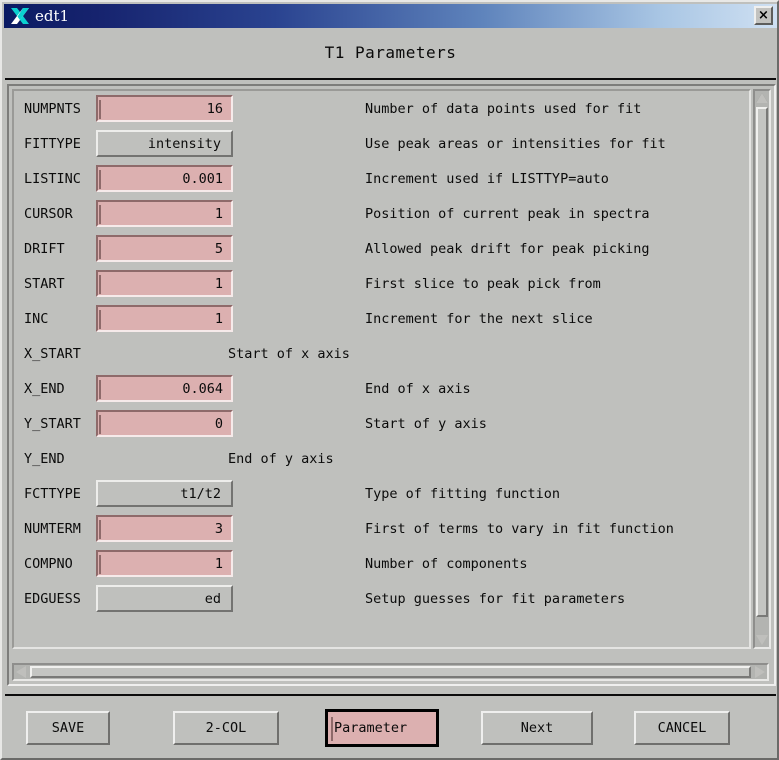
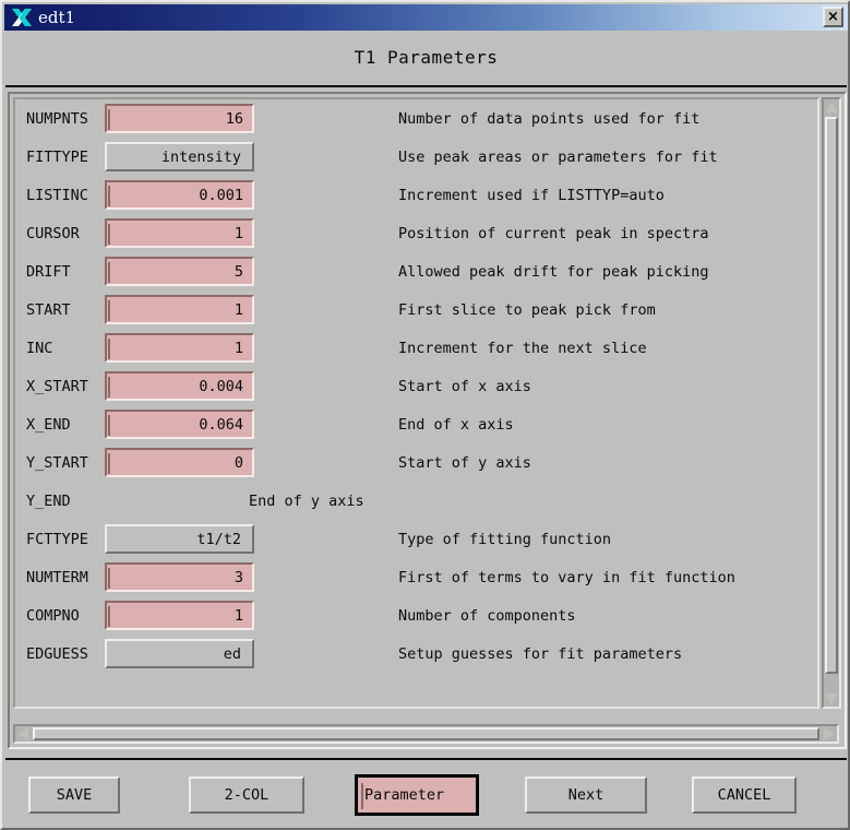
  edt1
  ×
  T1 Parameters
  NUMPNTS
  16
  Number of data points used for fit
  FITTYPE
  intensity
- Use peak areas or intensities for fit
+ Use peak areas or parameters for fit
  LISTINC
  0.001
  Increment used if LISTTYP=auto
  CURSOR
  1
  Position of current peak in spectra
  DRIFT
  5
  Allowed peak drift for peak picking
  START
  1
  First slice to peak pick from
  INC
  1
  Increment for the next slice
  X_START
+ 0.004
  Start of x axis
  X_END
  0.064
  End of x axis
  Y_START
  0
  Start of y axis
  Y_END
  End of y axis
  FCTTYPE
  t1/t2
  Type of fitting function
  NUMTERM
  3
  First of terms to vary in fit function
  COMPNO
  1
  Number of components
  EDGUESS
  ed
  Setup guesses for fit parameters
  SAVE
  2-COL
  Parameter
  Next
  CANCEL
